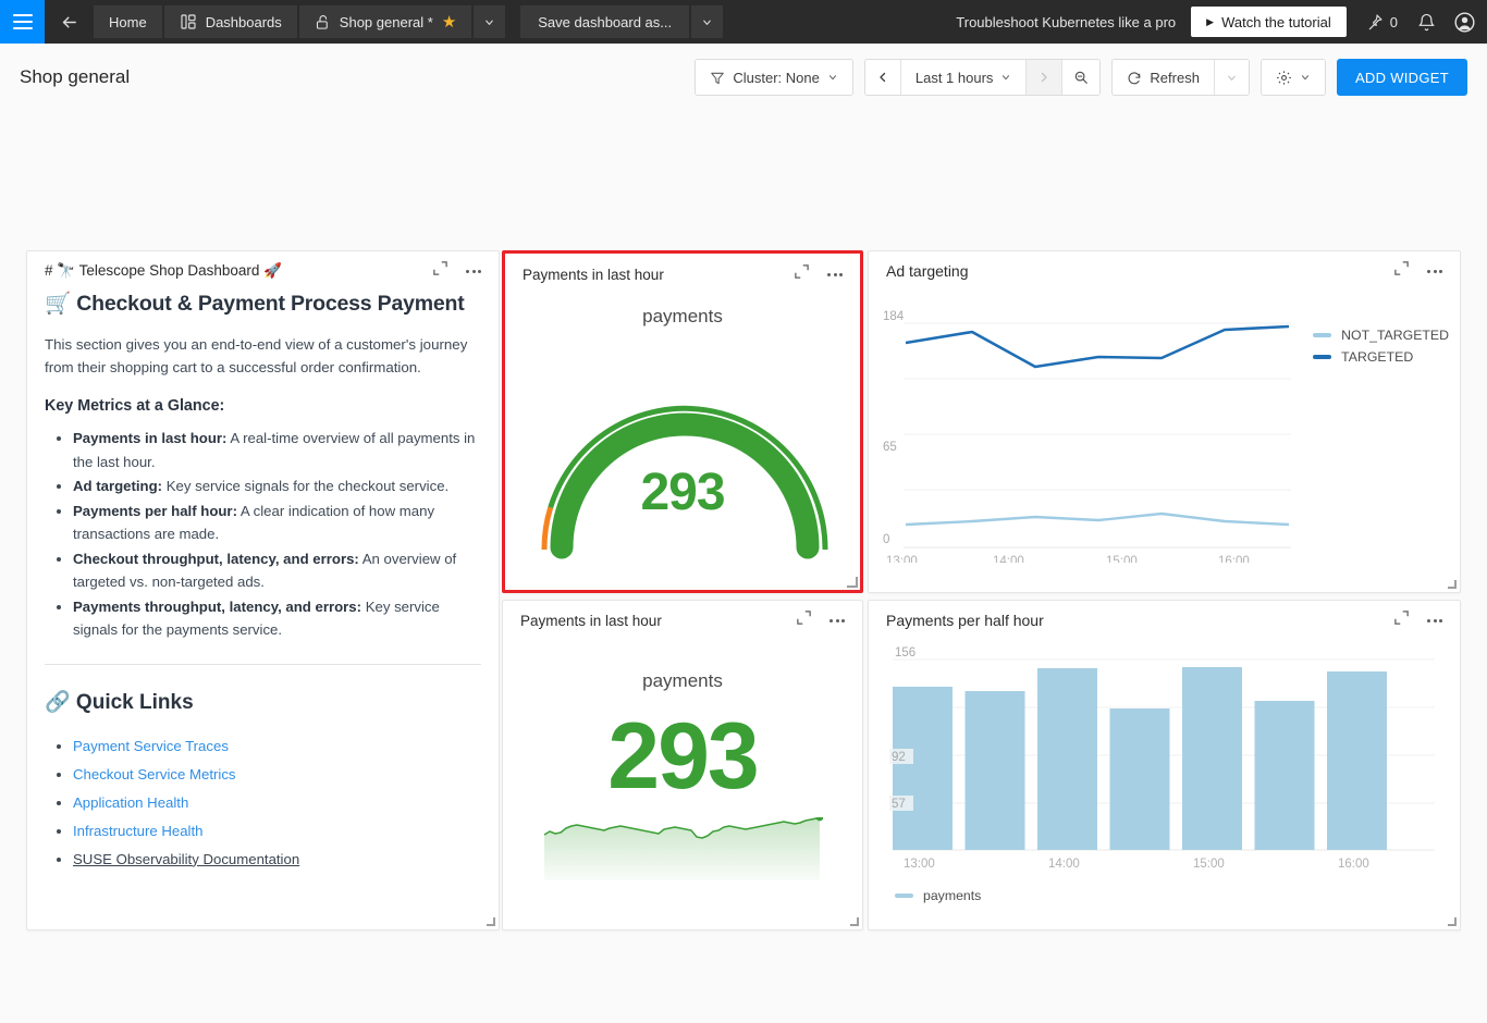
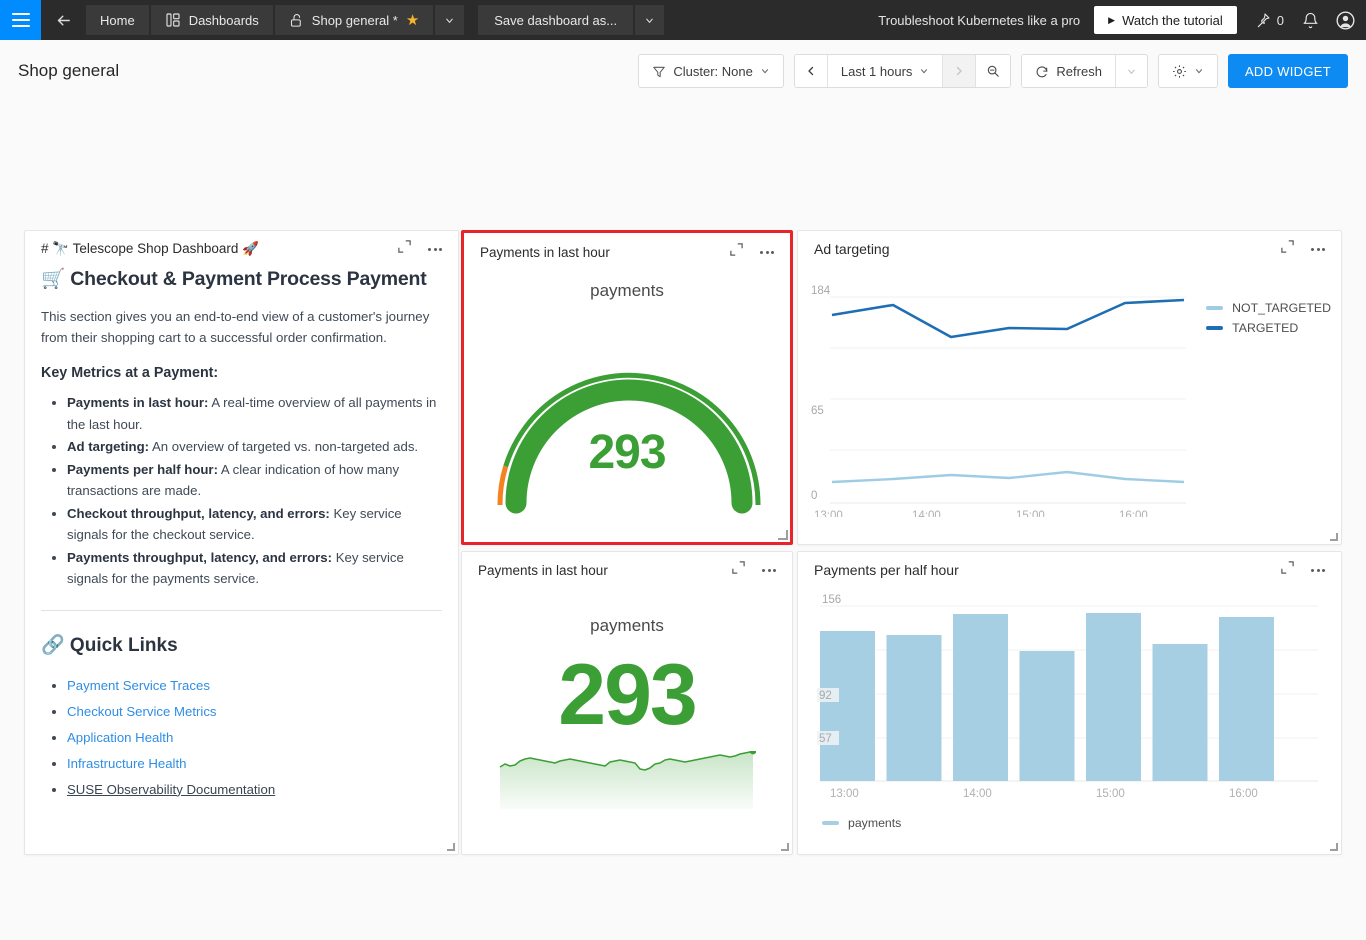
  Home
  Dashboards
  Shop general *
  ★
  Save dashboard as...
  Troubleshoot Kubernetes like a pro
  ▶
  Watch the tutorial
  0
  Shop general
  Cluster: None
  Last 1 hours
  Refresh
  ADD WIDGET
  # 🔭 Telescope Shop Dashboard 🚀
  🛒 Checkout & Payment Process Payment
  This section gives you an end-to-end view of a customer's journey from their shopping cart to a successful order confirmation.
- Key Metrics at a Glance:
+ Key Metrics at a Payment:
  Payments in last hour: A real-time overview of all payments in the last hour.
- Ad targeting: Key service signals for the checkout service.
+ Ad targeting: An overview of targeted vs. non-targeted ads.
  Payments per half hour: A clear indication of how many transactions are made.
- Checkout throughput, latency, and errors: An overview of targeted vs. non-targeted ads.
+ Checkout throughput, latency, and errors: Key service signals for the checkout service.
  Payments throughput, latency, and errors: Key service signals for the payments service.
  🔗 Quick Links
  Payment Service Traces
  Checkout Service Metrics
  Application Health
  Infrastructure Health
  SUSE Observability Documentation
  Payments in last hour
  payments
  293
  Ad targeting
  184
  65
  0
  13:00
  14:00
  15:00
  16:00
  NOT_TARGETED
  TARGETED
  Payments in last hour
  payments
  293
  Payments per half hour
  156
  92
  57
  13:00
  14:00
  15:00
  16:00
  payments
